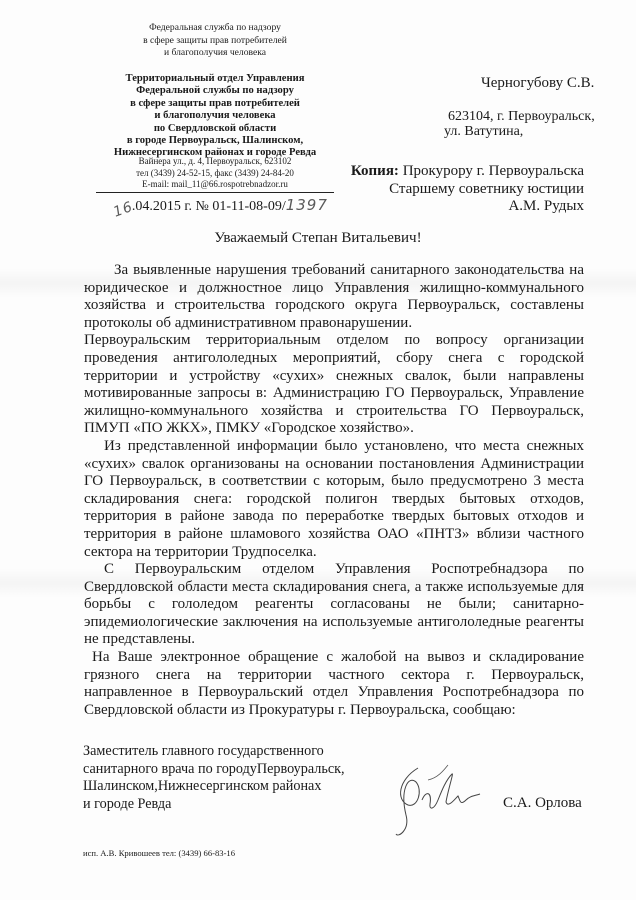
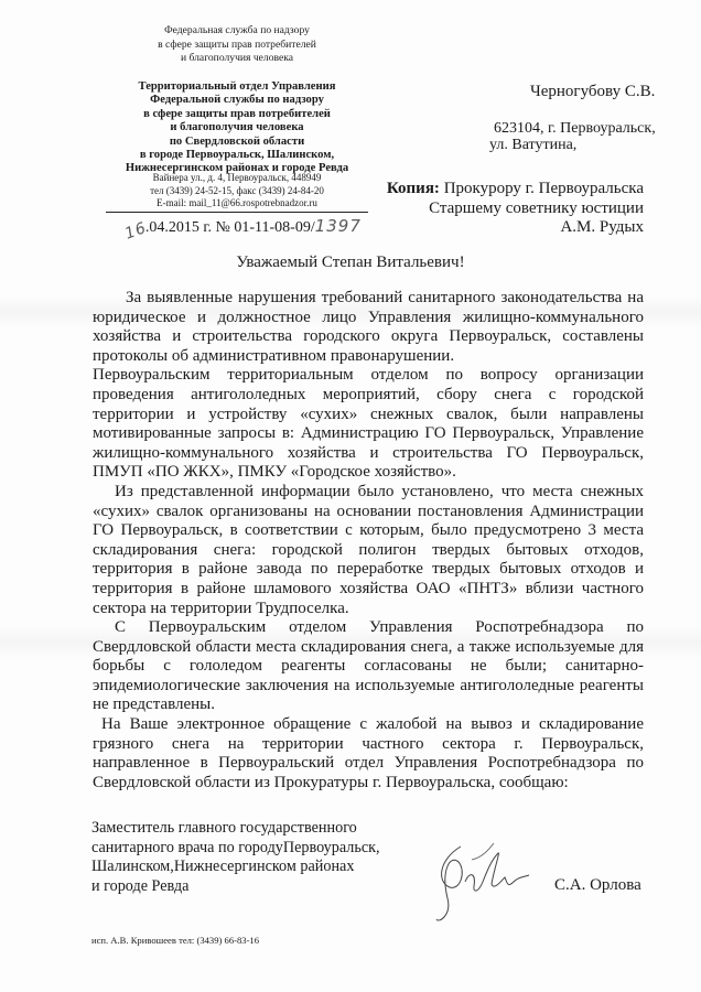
  Федеральная служба по надзору
  в сфере защиты прав потребителей
  и благополучия человека
  Территориальный отдел Управления
  Федеральной службы по надзору
  в сфере защиты прав потребителей
  и благополучия человека
  по Свердловской области
  в городе Первоуральск, Шалинском,
  Нижнесергинском районах и городе Ревда
- Вайнера ул., д. 4, Первоуральск, 623102
+ Вайнера ул., д. 4, Первоуральск, 448949
  тел (3439) 24-52-15, факс (3439) 24-84-20
  E-mail: mail_11@66.rospotrebnadzor.ru
  Черногубову С.В.
  623104, г. Первоуральск,
  ул. Ватутина,
  Копия: Прокурору г. Первоуральска
  Старшему советнику юстиции
  А.М. Рудых
  Уважаемый Степан Витальевич!
  За выявленные нарушения требований санитарного законодательства на юридическое и должностное лицо Управления жилищно-коммунального хозяйства и строительства городского округа Первоуральск, составлены протоколы об административном правонарушении.
  Первоуральским территориальным отделом по вопросу организации проведения антигололедных мероприятий, сбору снега с городской территории и устройству «сухих» снежных свалок, были направлены мотивированные запросы в: Администрацию ГО Первоуральск, Управление жилищно-коммунального хозяйства и строительства ГО Первоуральск, ПМУП «ПО ЖКХ», ПМКУ «Городское хозяйство».
  Из представленной информации было установлено, что места снежных «сухих» свалок организованы на основании постановления Администрации ГО Первоуральск, в соответствии с которым, было предусмотрено 3 места складирования снега: городской полигон твердых бытовых отходов, территория в районе завода по переработке твердых бытовых отходов и территория в районе шламового хозяйства ОАО «ПНТЗ» вблизи частного сектора на территории Трудпоселка.
  С Первоуральским отделом Управления Роспотребнадзора по Свердловской области места складирования снега, а также используемые для борьбы с гололедом реагенты согласованы не были; санитарно-эпидемиологические заключения на используемые антигололедные реагенты не представлены.
  На Ваше электронное обращение с жалобой на вывоз и складирование грязного снега на территории частного сектора г. Первоуральск, направленное в Первоуральский отдел Управления Роспотребнадзора по Свердловской области из Прокуратуры г. Первоуральска, сообщаю:
  Заместитель главного государственного
  санитарного врача по городуПервоуральск,
  Шалинском,Нижнесергинском районах
  и городе Ревда
  С.А. Орлова
  исп. А.В. Кривошеев тел: (3439) 66-83-16
